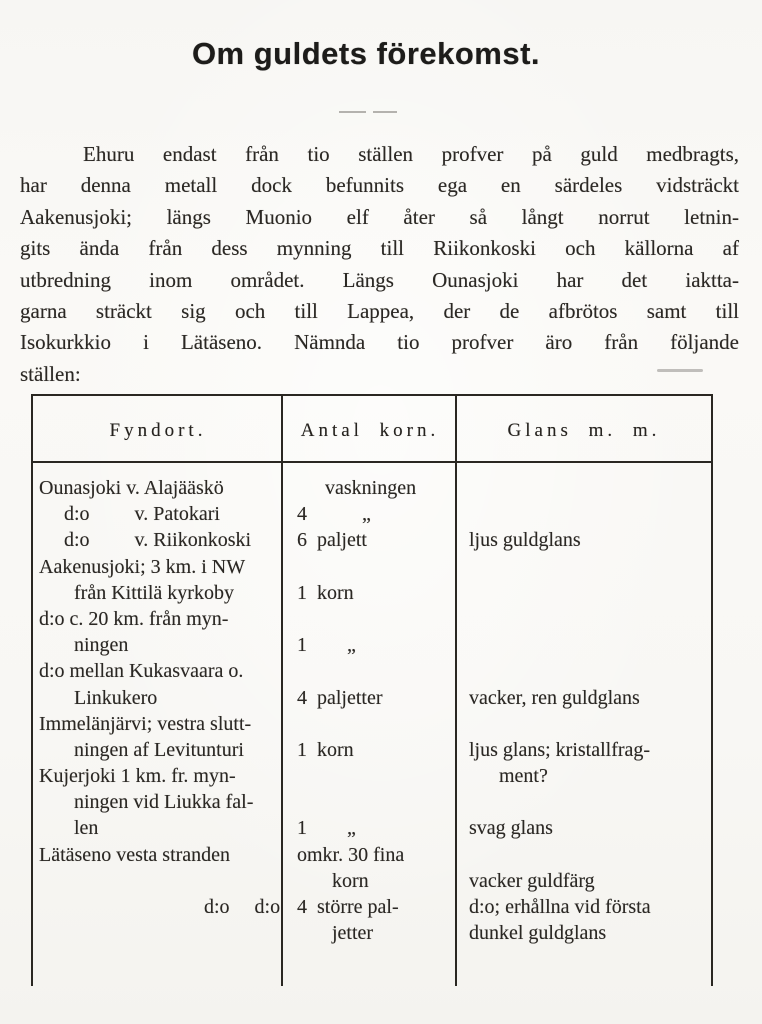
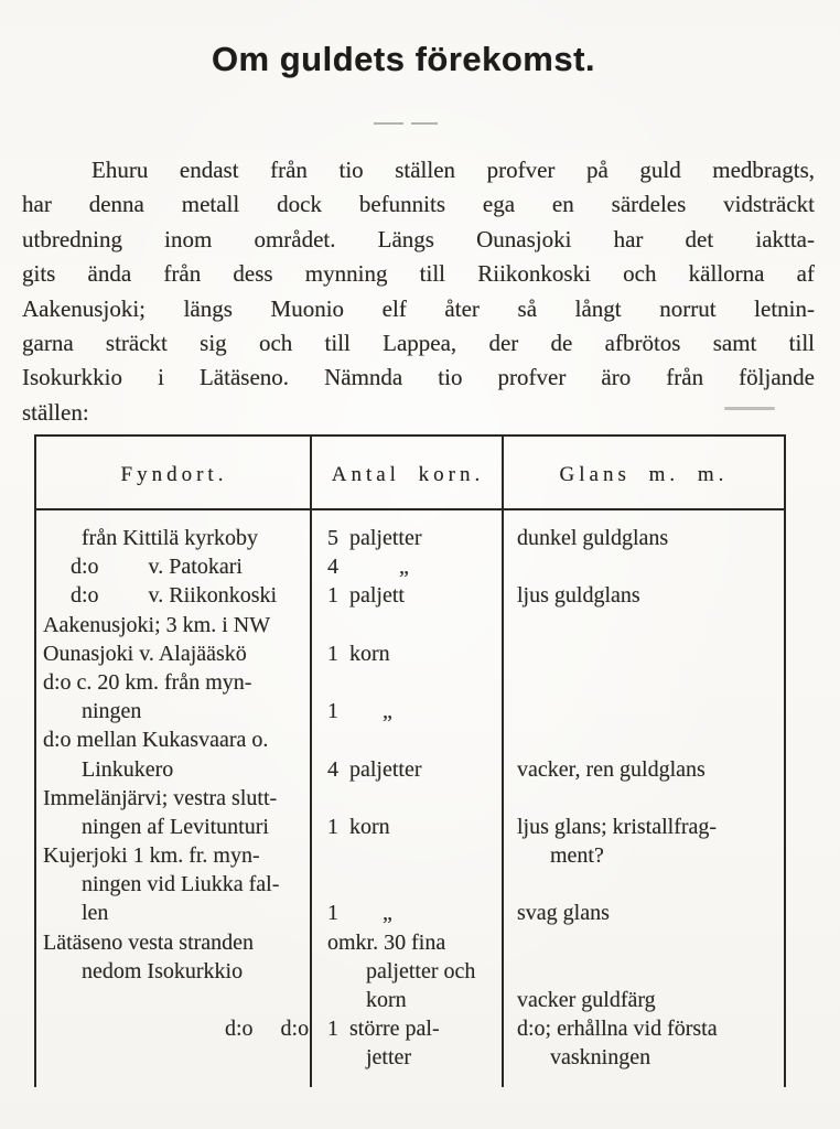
  Om guldets förekomst.
  Ehuru endast från tio ställen profver på guld medbragts,
  har denna metall dock befunnits ega en särdeles vidsträckt
- Aakenusjoki; längs Muonio elf åter så långt norrut letnin-
+ utbredning inom området. Längs Ounasjoki har det iaktta-
  gits ända från dess mynning till Riikonkoski och källorna af
- utbredning inom området. Längs Ounasjoki har det iaktta-
+ Aakenusjoki; längs Muonio elf åter så långt norrut letnin-
  garna sträckt sig och till Lappea, der de afbrötos samt till
  Isokurkkio i Lätäseno. Nämnda tio profver äro från följande
  ställen:
  Fyndort.
  Antal korn.
  Glans m. m.
- Ounasjoki v. Alajääskö
+ från Kittilä kyrkoby
+ 5 paljetter
- vaskningen
+ dunkel guldglans
  d:o v. Patokari
  4 „
  d:o v. Riikonkoski
- 6 paljett
+ 1 paljett
  ljus guldglans
  Aakenusjoki; 3 km. i NW
- från Kittilä kyrkoby
+ Ounasjoki v. Alajääskö
  1 korn
  d:o c. 20 km. från myn-
  ningen
  1 „
  d:o mellan Kukasvaara o.
  Linkukero
  4 paljetter
  vacker, ren guldglans
  Immelänjärvi; vestra slutt-
  ningen af Levitunturi
  1 korn
  ljus glans; kristallfrag-
  Kujerjoki 1 km. fr. myn-
  ment?
  ningen vid Liukka fal-
  len
  1 „
  svag glans
  Lätäseno vesta stranden
  omkr. 30 fina
+ nedom Isokurkkio
+ paljetter och
  korn
  vacker guldfärg
  d:o d:o
- 4 större pal-
+ 1 större pal-
  d:o; erhållna vid första
  jetter
- dunkel guldglans
+ vaskningen
